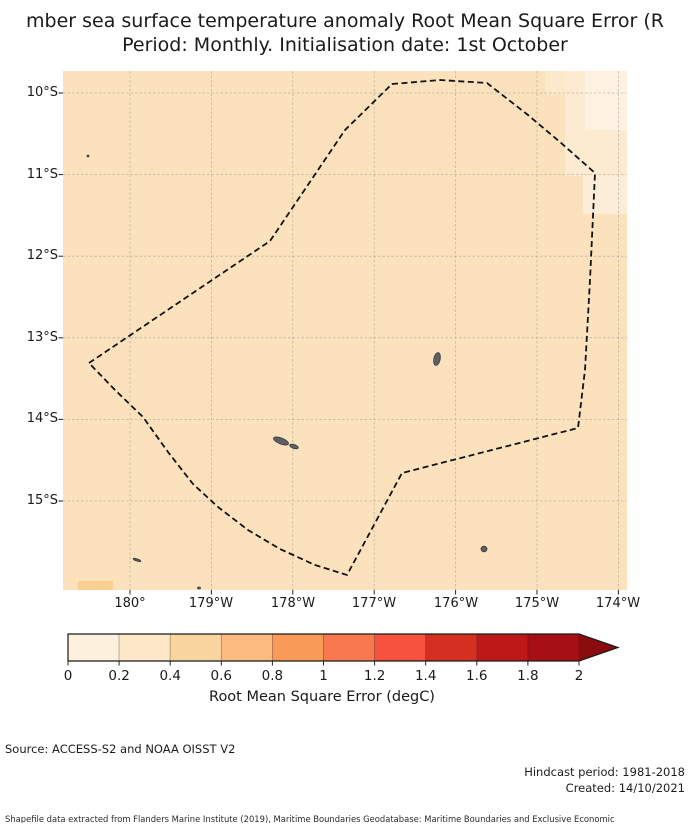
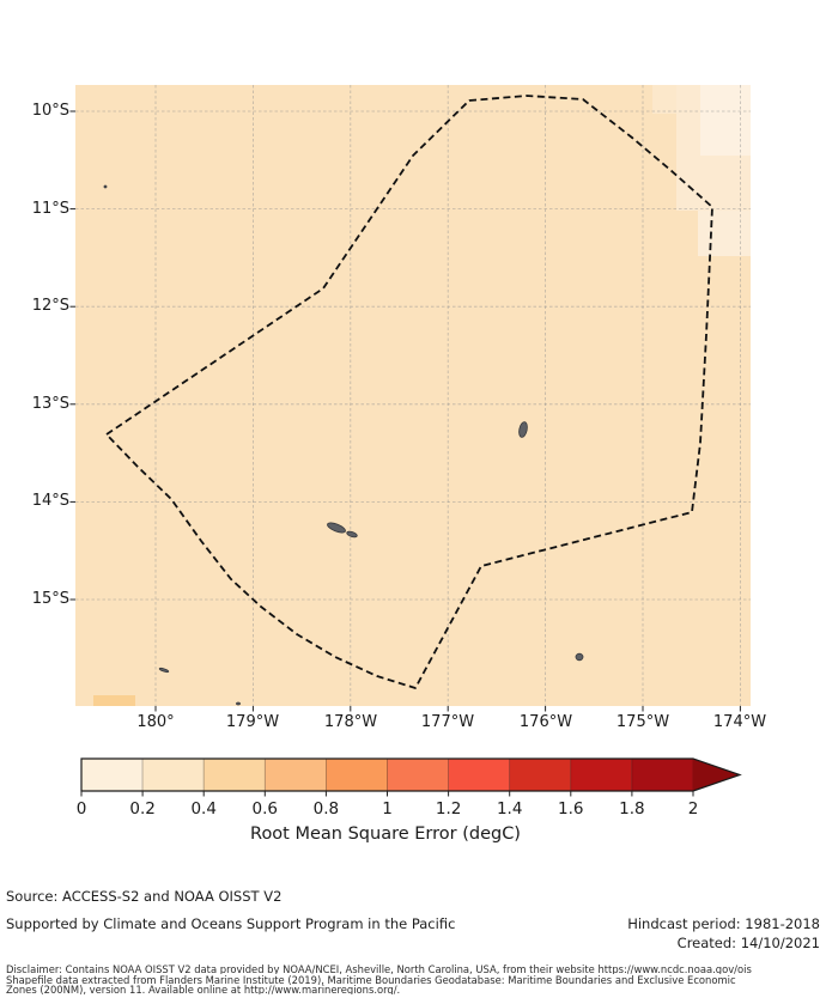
- mber sea surface temperature anomaly Root Mean Square Error (R
- Period: Monthly. Initialisation date: 1st October
  180°
  179°W
  178°W
  177°W
  176°W
  175°W
  174°W
  10°S
  11°S
  12°S
  13°S
  14°S
  15°S
  0
  0.2
  0.4
  0.6
  0.8
  1
  1.2
  1.4
  1.6
  1.8
  2
  Root Mean Square Error (degC)
  Source: ACCESS-S2 and NOAA OISST V2
+ Supported by Climate and Oceans Support Program in the Pacific
  Hindcast period: 1981-2018
  Created: 14/10/2021
+ Disclaimer: Contains NOAA OISST V2 data provided by NOAA/NCEI, Asheville, North Carolina, USA, from their website https://www.ncdc.noaa.gov/ois
  Shapefile data extracted from Flanders Marine Institute (2019), Maritime Boundaries Geodatabase: Maritime Boundaries and Exclusive Economic
+ Zones (200NM), version 11. Available online at http://www.marineregions.org/.
